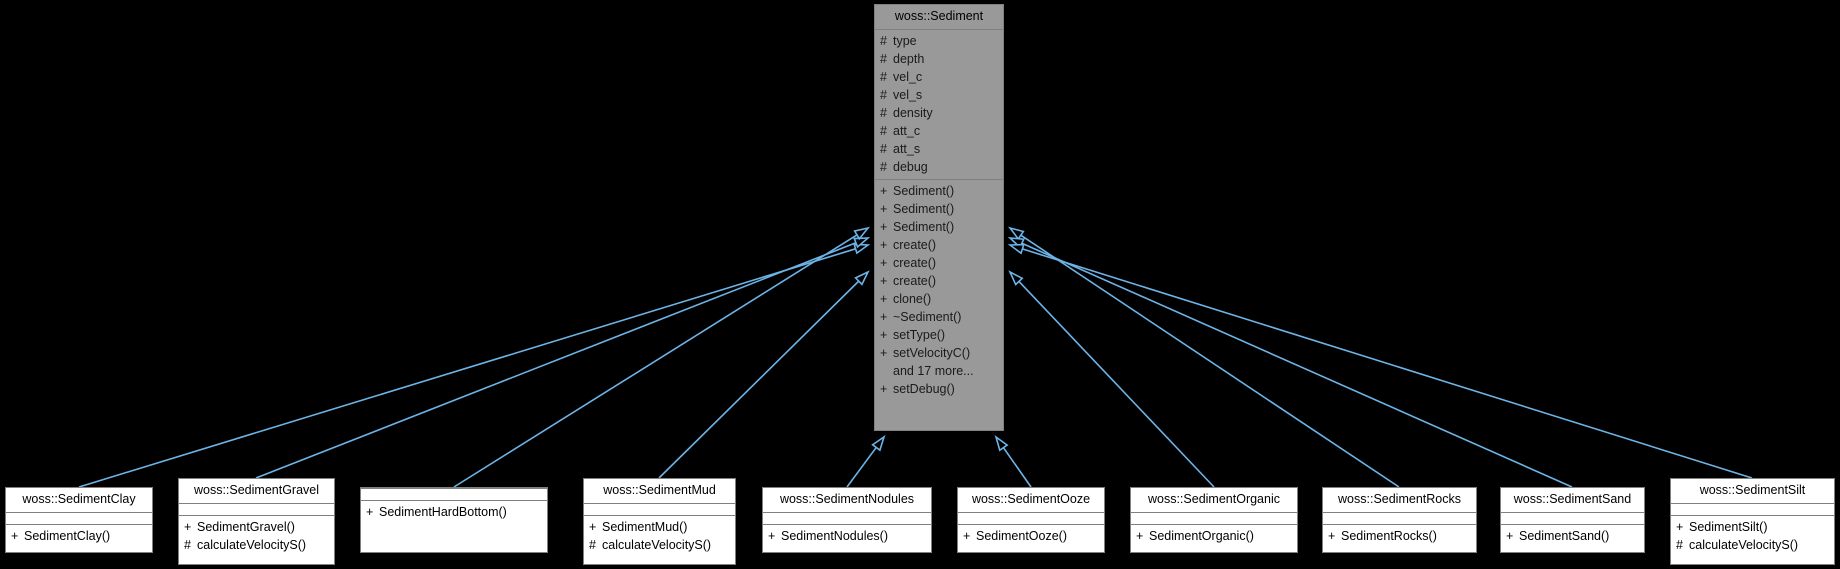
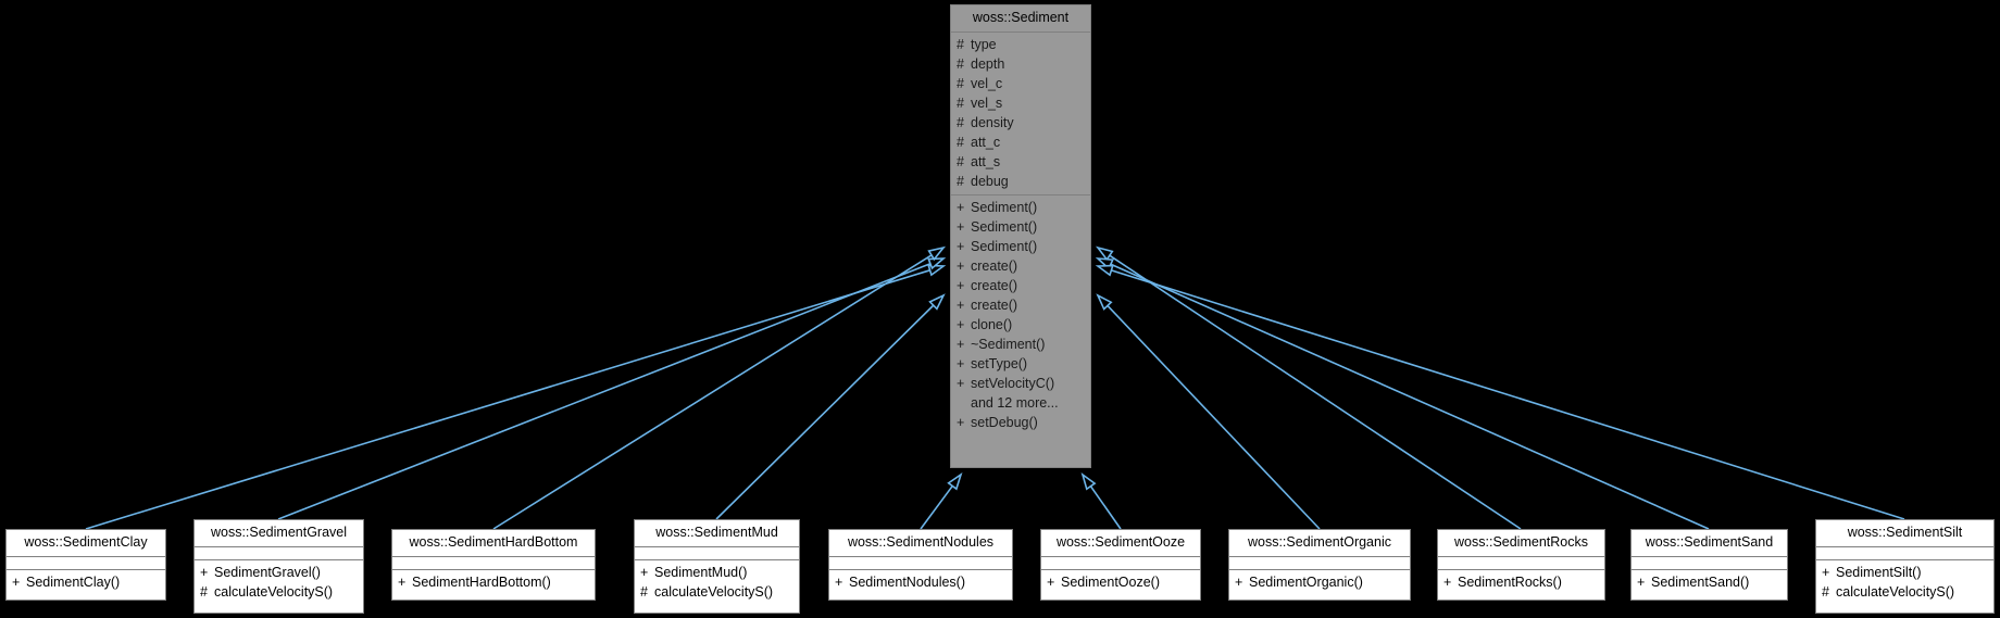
  woss::Sediment
  #
  type
  #
  depth
  #
  vel_c
  #
  vel_s
  #
  density
  #
  att_c
  #
  att_s
  #
  debug
  +
  Sediment()
  +
  Sediment()
  +
  Sediment()
  +
  create()
  +
  create()
  +
  create()
  +
  clone()
  +
  ~Sediment()
  +
  setType()
  +
  setVelocityC()
- and 17 more...
+ and 12 more...
  +
  setDebug()
  woss::SedimentClay
  +
  SedimentClay()
  woss::SedimentGravel
  +
  SedimentGravel()
  #
  calculateVelocityS()
+ woss::SedimentHardBottom
  +
  SedimentHardBottom()
  woss::SedimentMud
  +
  SedimentMud()
  #
  calculateVelocityS()
  woss::SedimentNodules
  +
  SedimentNodules()
  woss::SedimentOoze
  +
  SedimentOoze()
  woss::SedimentOrganic
  +
  SedimentOrganic()
  woss::SedimentRocks
  +
  SedimentRocks()
  woss::SedimentSand
  +
  SedimentSand()
  woss::SedimentSilt
  +
  SedimentSilt()
  #
  calculateVelocityS()
